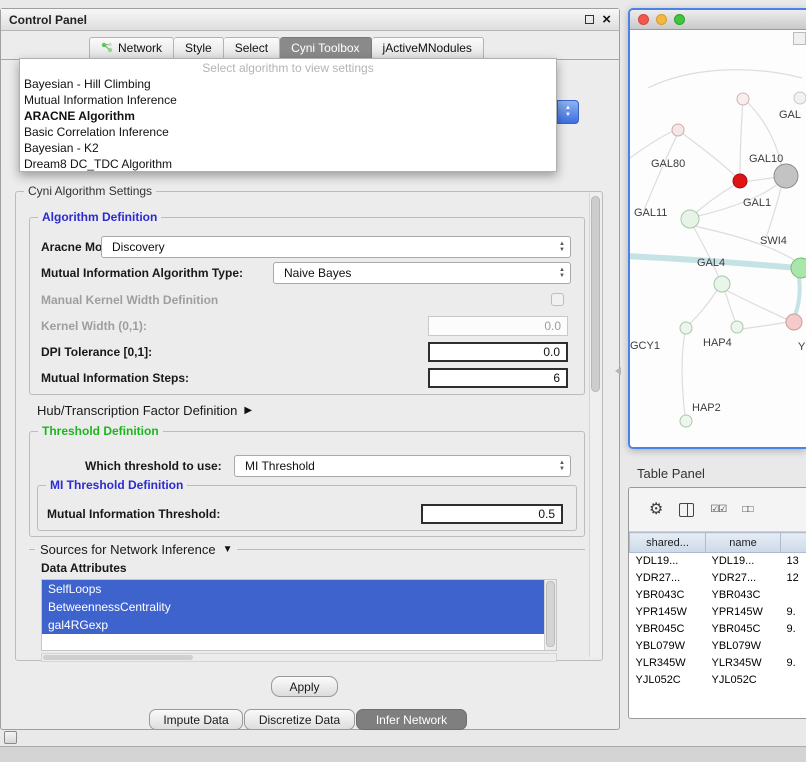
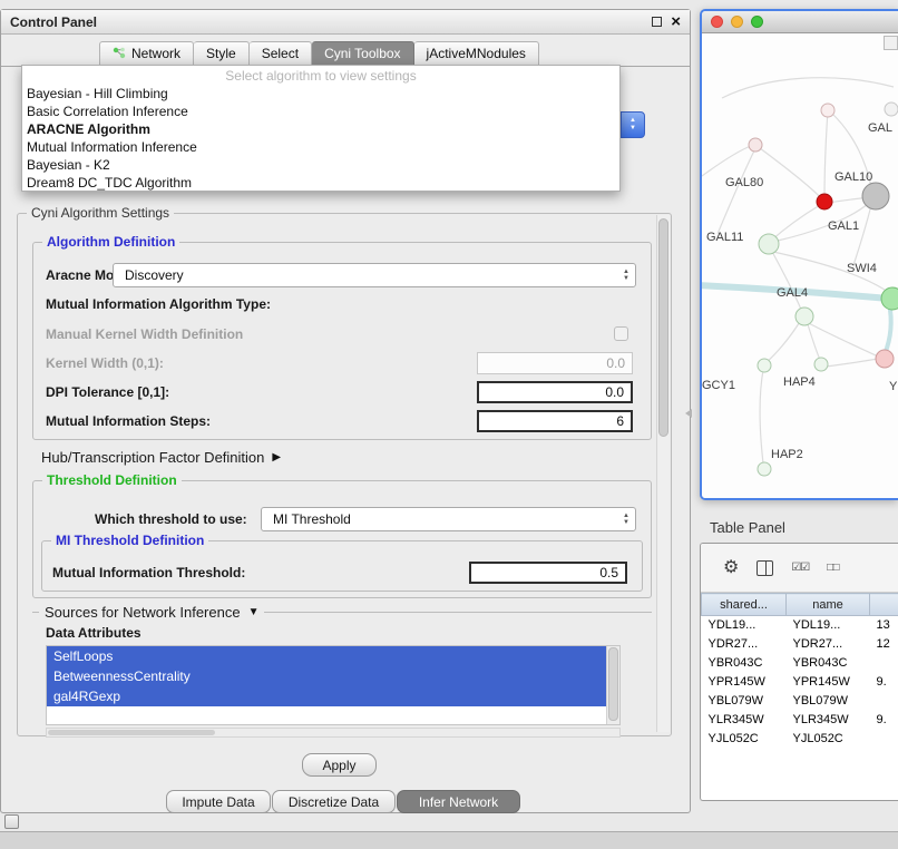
  Control Panel
  ×
  Network
  Style
  Select
  Cyni Toolbox
  jActiveMNodules
  Select algorithm to view settings
  Bayesian - Hill Climbing
- Mutual Information Inference
+ Basic Correlation Inference
  ARACNE Algorithm
- Basic Correlation Inference
+ Mutual Information Inference
  Bayesian - K2
  Dream8 DC_TDC Algorithm
  Cyni Algorithm Settings
  Algorithm Definition
  Aracne Mo
  Discovery
  Mutual Information Algorithm Type:
- Naive Bayes
  Manual Kernel Width Definition
  Kernel Width (0,1):
  0.0
  DPI Tolerance [0,1]:
  0.0
  Mutual Information Steps:
  6
  Hub/Transcription Factor Definition
  ▶
  Threshold Definition
  Which threshold to use:
  MI Threshold
  MI Threshold Definition
  Mutual Information Threshold:
  0.5
  Sources for Network Inference
  ▼
  Data Attributes
  SelfLoops
  BetweennessCentrality
  gal4RGexp
  Apply
  Impute Data
  Discretize Data
  Infer Network
  GAL
  GAL80
  GAL10
  GAL11
  GAL1
  SWI4
  GAL4
  GCY1
  HAP4
  Y
  HAP2
  Table Panel
  ⚙
  ☑☑
  □□
  shared...	name
  YDL19...	YDL19...	13
  YDR27...	YDR27...	12
  YBR043C	YBR043C
  YPR145W	YPR145W	9.
- YBR045C	YBR045C	9.
  YBL079W	YBL079W
  YLR345W	YLR345W	9.
  YJL052C	YJL052C
